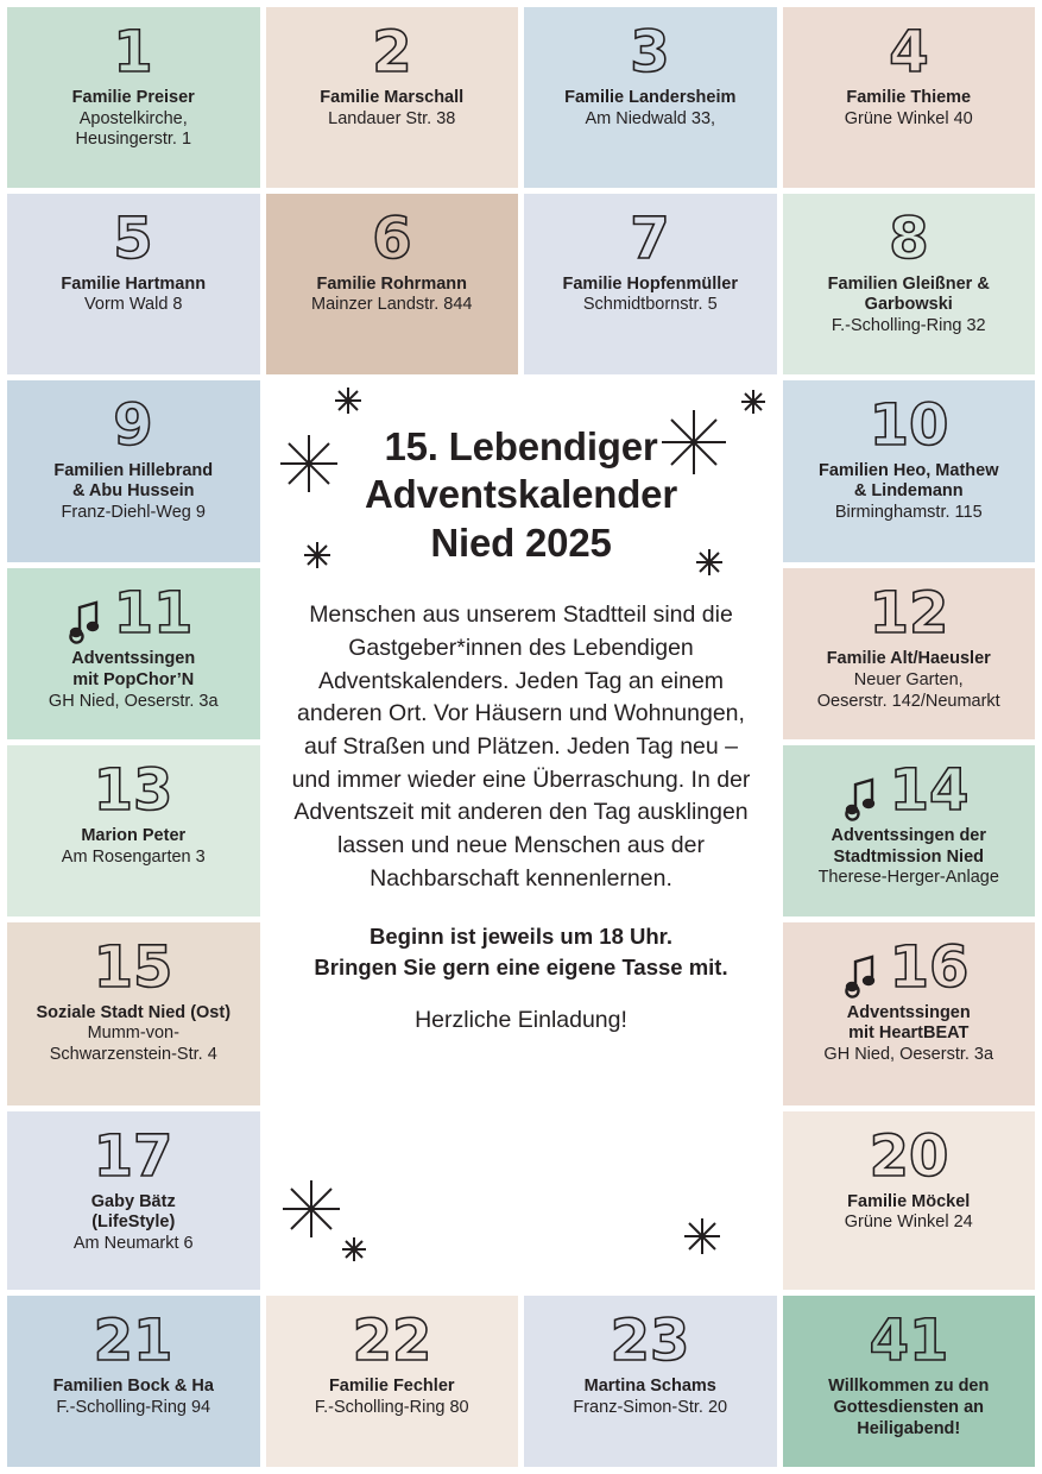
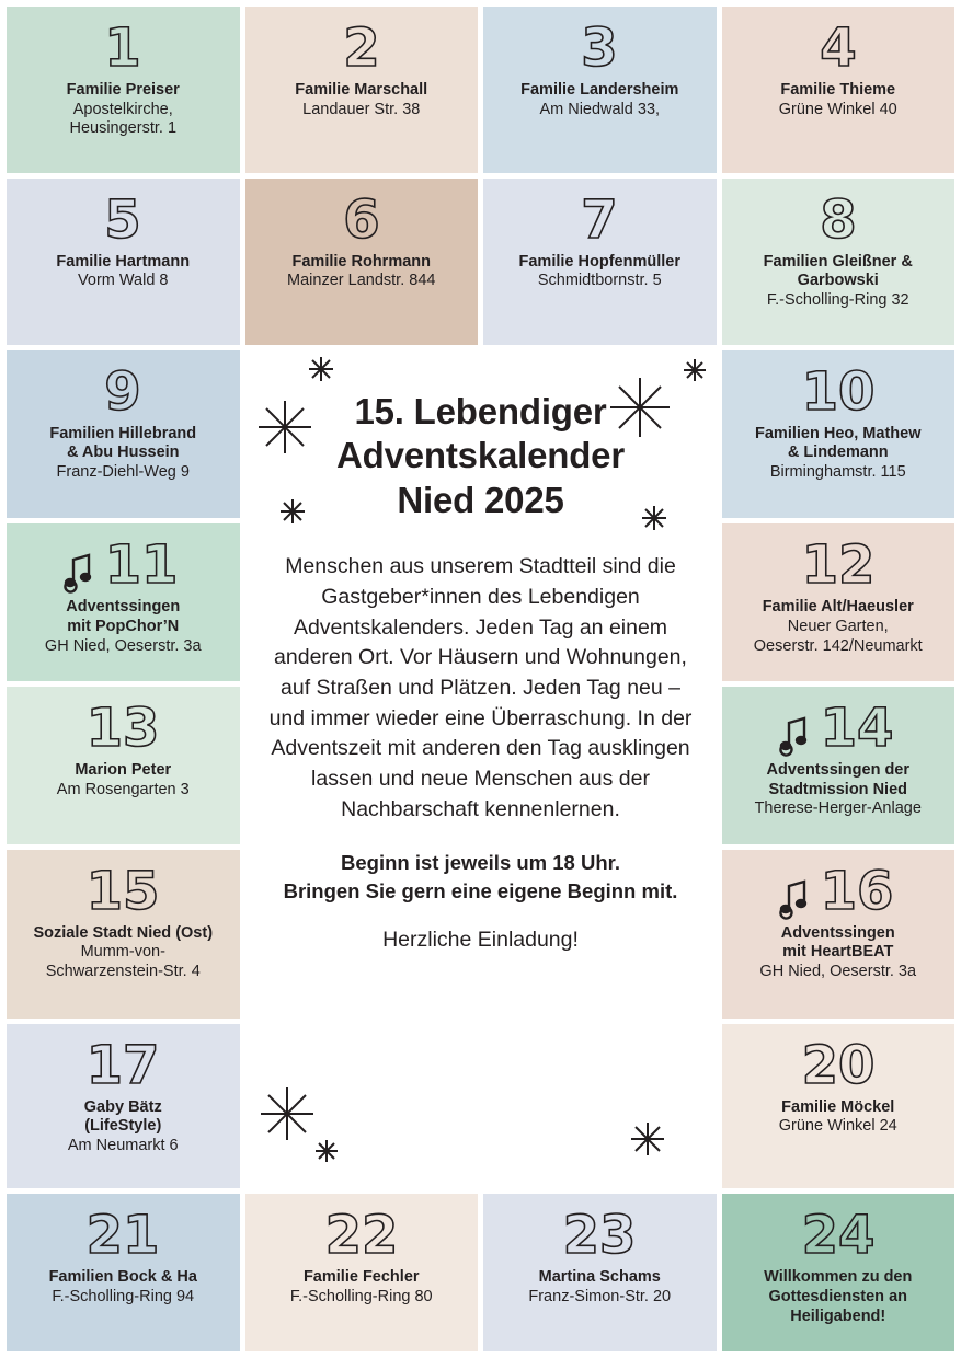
  1
  Familie Preiser
  Apostelkirche,
  Heusingerstr. 1
  2
  Familie Marschall
  Landauer Str. 38
  3
  Familie Landersheim
  Am Niedwald 33,
  4
  Familie Thieme
  Grüne Winkel 40
  5
  Familie Hartmann
  Vorm Wald 8
  6
  Familie Rohrmann
  Mainzer Landstr. 844
  7
  Familie Hopfenmüller
  Schmidtbornstr. 5
  8
  Familien Gleißner &
  Garbowski
  F.-Scholling-Ring 32
  9
  Familien Hillebrand
  & Abu Hussein
  Franz-Diehl-Weg 9
  10
  Familien Heo, Mathew
  & Lindemann
  Birminghamstr. 115
  11
  Adventssingen
  mit PopChor’N
  GH Nied, Oeserstr. 3a
  12
  Familie Alt/Haeusler
  Neuer Garten,
  Oeserstr. 142/Neumarkt
  13
  Marion Peter
  Am Rosengarten 3
  14
  Adventssingen der
  Stadtmission Nied
  Therese-Herger-Anlage
  15
  Soziale Stadt Nied (Ost)
  Mumm-von-
  Schwarzenstein-Str. 4
  16
  Adventssingen
  mit HeartBEAT
  GH Nied, Oeserstr. 3a
  17
  Gaby Bätz
  (LifeStyle)
  Am Neumarkt 6
  20
  Familie Möckel
  Grüne Winkel 24
  21
  Familien Bock & Ha
  F.-Scholling-Ring 94
  22
  Familie Fechler
  F.-Scholling-Ring 80
  23
  Martina Schams
  Franz-Simon-Str. 20
- 41
+ 24
  Willkommen zu den
  Gottesdiensten an
  Heiligabend!
  15. Lebendiger
  Adventskalender
  Nied 2025
  Menschen aus unserem Stadtteil sind die Gastgeber*innen des Lebendigen Adventskalenders. Jeden Tag an einem anderen Ort. Vor Häusern und Wohnungen, auf Straßen und Plätzen. Jeden Tag neu – und immer wieder eine Überraschung. In der Adventszeit mit anderen den Tag ausklingen lassen und neue Menschen aus der Nachbarschaft kennenlernen.
  Beginn ist jeweils um 18 Uhr.
- Bringen Sie gern eine eigene Tasse mit.
+ Bringen Sie gern eine eigene Beginn mit.
  Herzliche Einladung!
